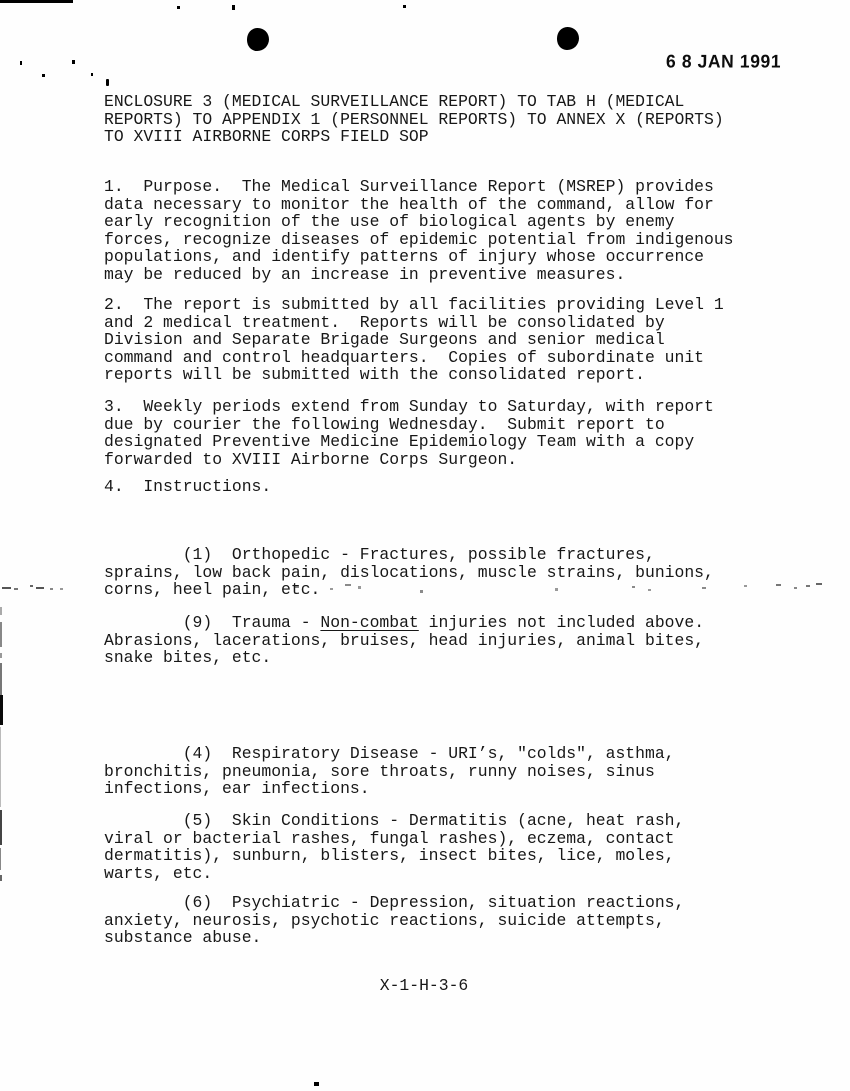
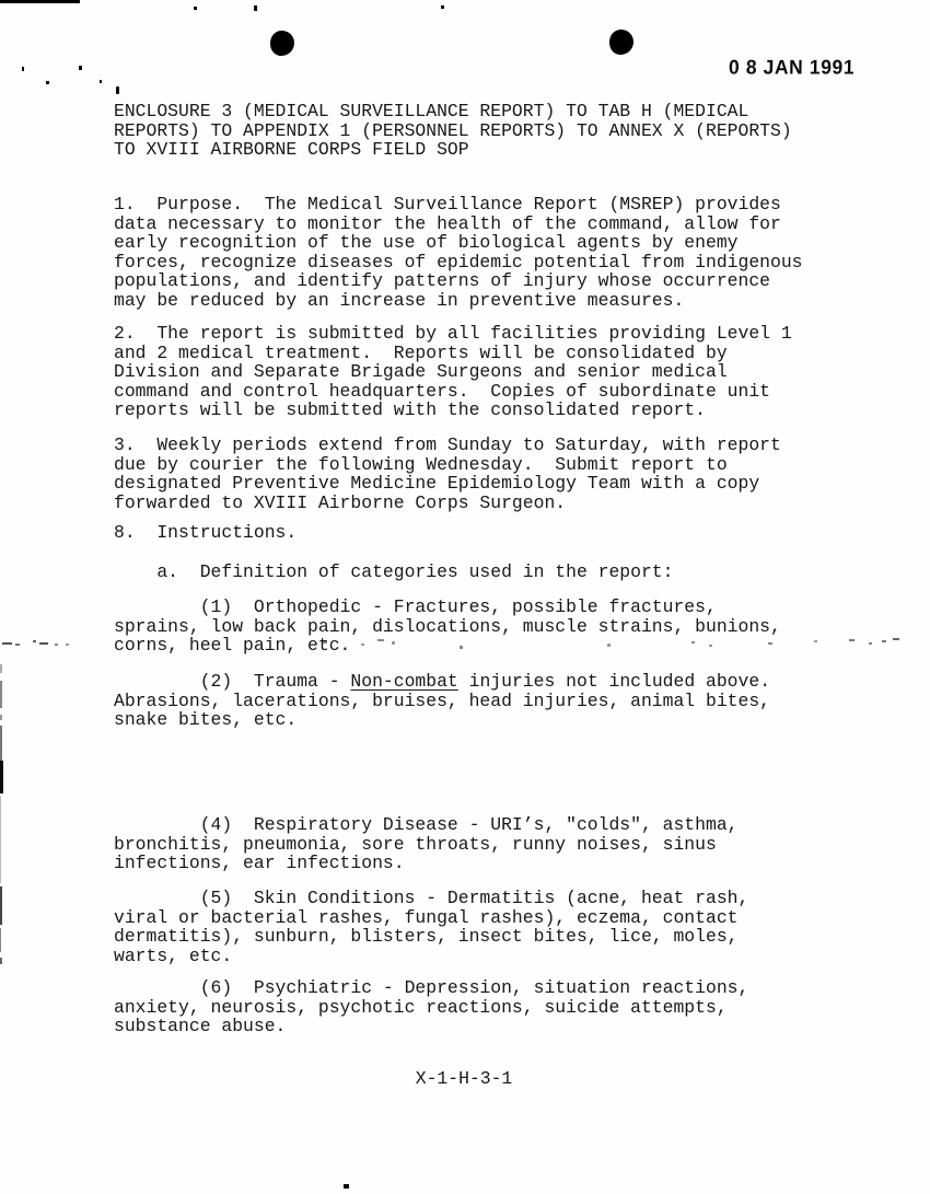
- 6 8 JAN 1991
+ 0 8 JAN 1991
  ENCLOSURE 3 (MEDICAL SURVEILLANCE REPORT) TO TAB H (MEDICAL
  REPORTS) TO APPENDIX 1 (PERSONNEL REPORTS) TO ANNEX X (REPORTS)
  TO XVIII AIRBORNE CORPS FIELD SOP
  1. Purpose. The Medical Surveillance Report (MSREP) provides
  data necessary to monitor the health of the command, allow for
  early recognition of the use of biological agents by enemy
  forces, recognize diseases of epidemic potential from indigenous
  populations, and identify patterns of injury whose occurrence
  may be reduced by an increase in preventive measures.
  2. The report is submitted by all facilities providing Level 1
  and 2 medical treatment. Reports will be consolidated by
  Division and Separate Brigade Surgeons and senior medical
  command and control headquarters. Copies of subordinate unit
  reports will be submitted with the consolidated report.
  3. Weekly periods extend from Sunday to Saturday, with report
  due by courier the following Wednesday. Submit report to
  designated Preventive Medicine Epidemiology Team with a copy
  forwarded to XVIII Airborne Corps Surgeon.
- 4. Instructions.
+ 8. Instructions.
+ a. Definition of categories used in the report:
  (1) Orthopedic - Fractures, possible fractures,
  sprains, low back pain, dislocations, muscle strains, bunions,
  corns, heel pain, etc.
- (9) Trauma - Non-combat injuries not included above.
+ (2) Trauma - Non-combat injuries not included above.
  Abrasions, lacerations, bruises, head injuries, animal bites,
  snake bites, etc.
  (4) Respiratory Disease - URI’s, "colds", asthma,
  bronchitis, pneumonia, sore throats, runny noises, sinus
  infections, ear infections.
  (5) Skin Conditions - Dermatitis (acne, heat rash,
  viral or bacterial rashes, fungal rashes), eczema, contact
  dermatitis), sunburn, blisters, insect bites, lice, moles,
  warts, etc.
  (6) Psychiatric - Depression, situation reactions,
  anxiety, neurosis, psychotic reactions, suicide attempts,
  substance abuse.
- X-1-H-3-6
+ X-1-H-3-1
